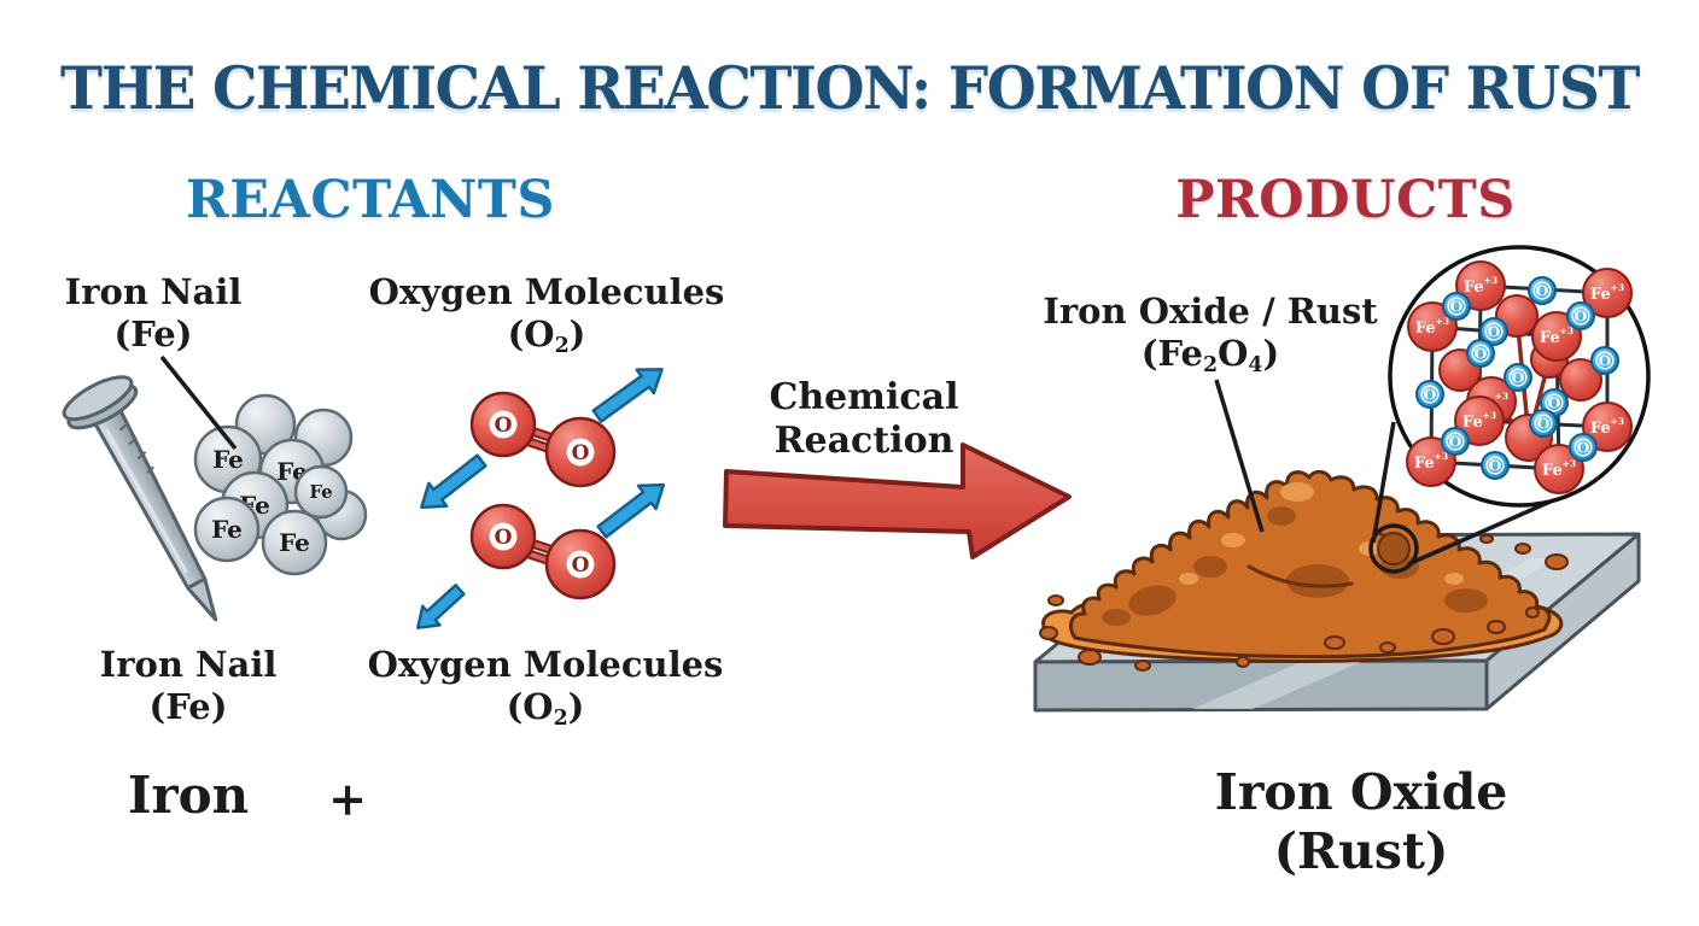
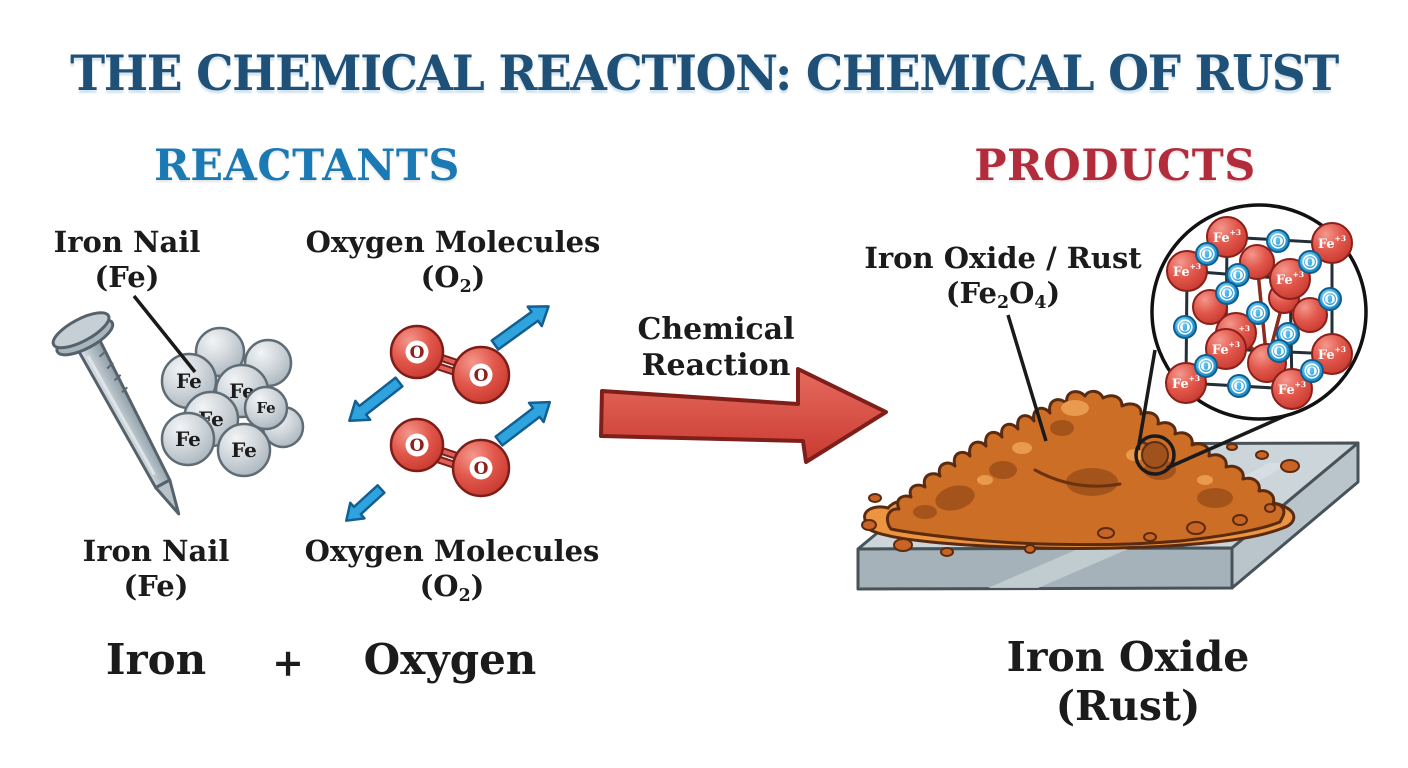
  Fe+3
  Fe+3
  Fe+3
  Fe+3
  Fe+3
  Fe+3
  Fe+3
  Fe+3
  O
  O
  O
  O
  O
  O
  O
  O
  O
  O
  O
  O
  O
  Fe
  Fe
  Fe
  Fe
  Fe
  O
  O
  O
  O
- THE CHEMICAL REACTION: FORMATION OF RUST
+ THE CHEMICAL REACTION: CHEMICAL OF RUST
  REACTANTS
  PRODUCTS
  Iron Nail
  (Fe)
  Oxygen Molecules
  (O2)
  Chemical
  Reaction
  Iron Oxide / Rust
  (Fe2O4)
  Iron Nail
  (Fe)
  Oxygen Molecules
  (O2)
  Iron
  +
+ Oxygen
  Iron Oxide
  (Rust)
